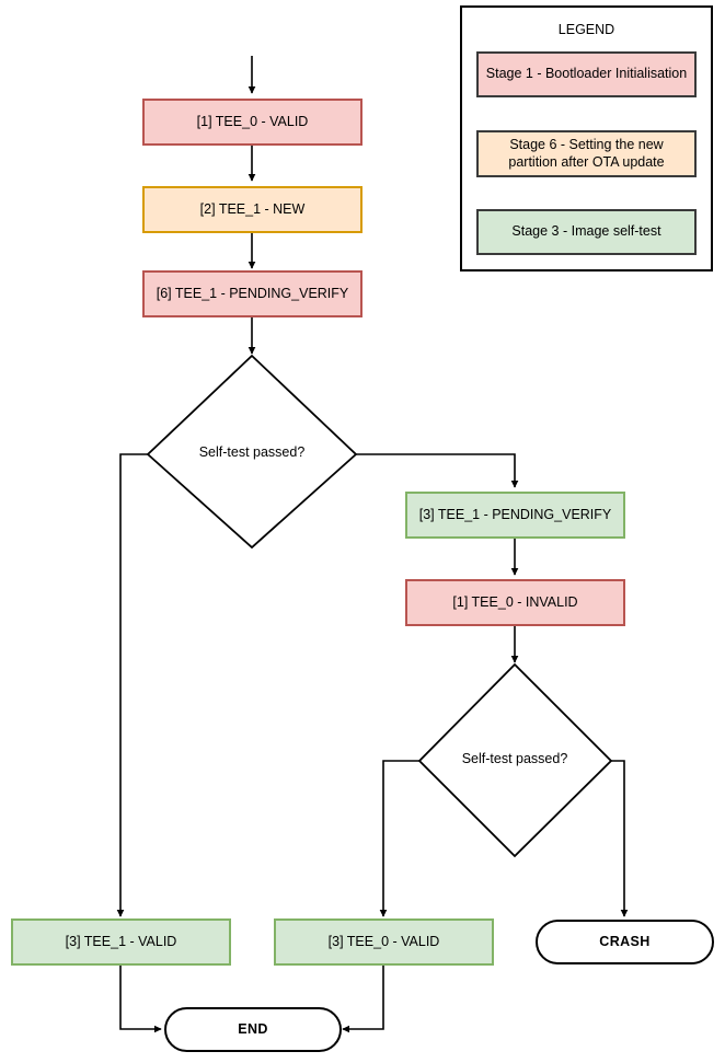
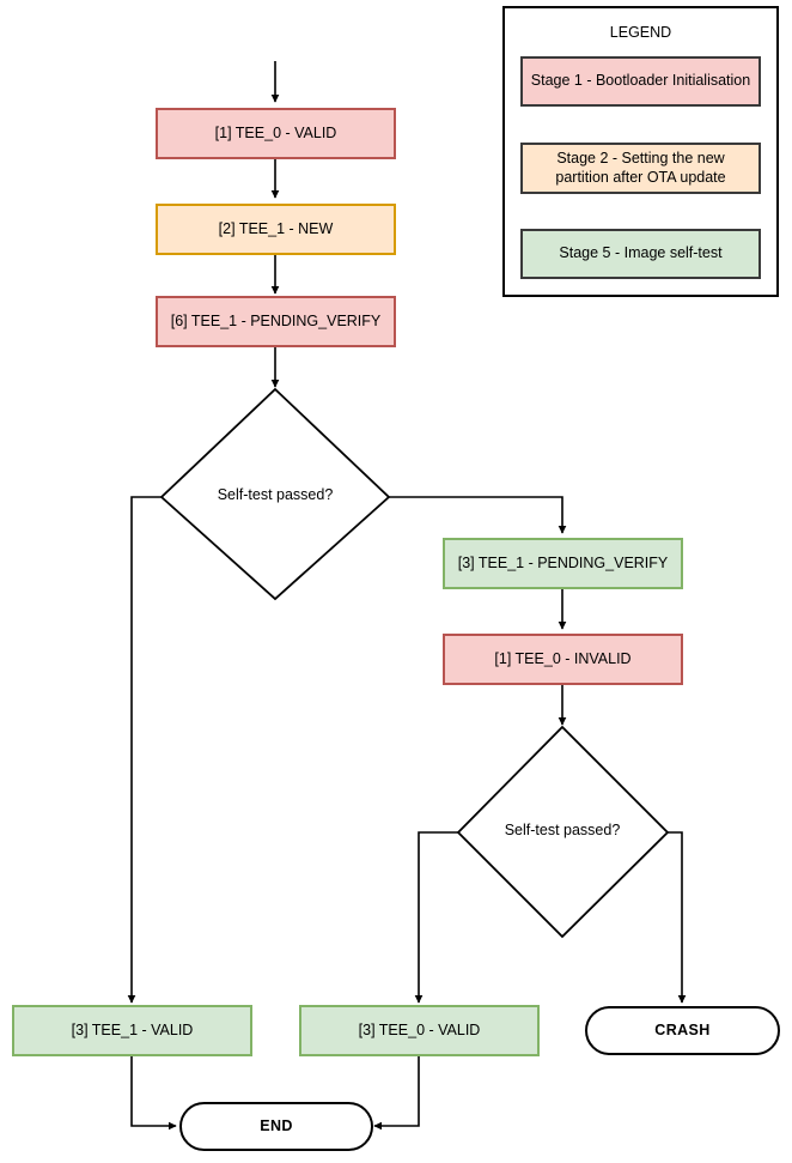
  [1] TEE_0 - VALID
  [2] TEE_1 - NEW
  [6] TEE_1 - PENDING_VERIFY
  Self-test passed?
  [3] TEE_1 - PENDING_VERIFY
  [1] TEE_0 - INVALID
  Self-test passed?
  [3] TEE_1 - VALID
  [3] TEE_0 - VALID
  CRASH
  END
  LEGEND
  Stage 1 - Bootloader Initialisation
- Stage 6 - Setting the new partition after OTA update
+ Stage 2 - Setting the new partition after OTA update
- Stage 3 - Image self-test
+ Stage 5 - Image self-test
